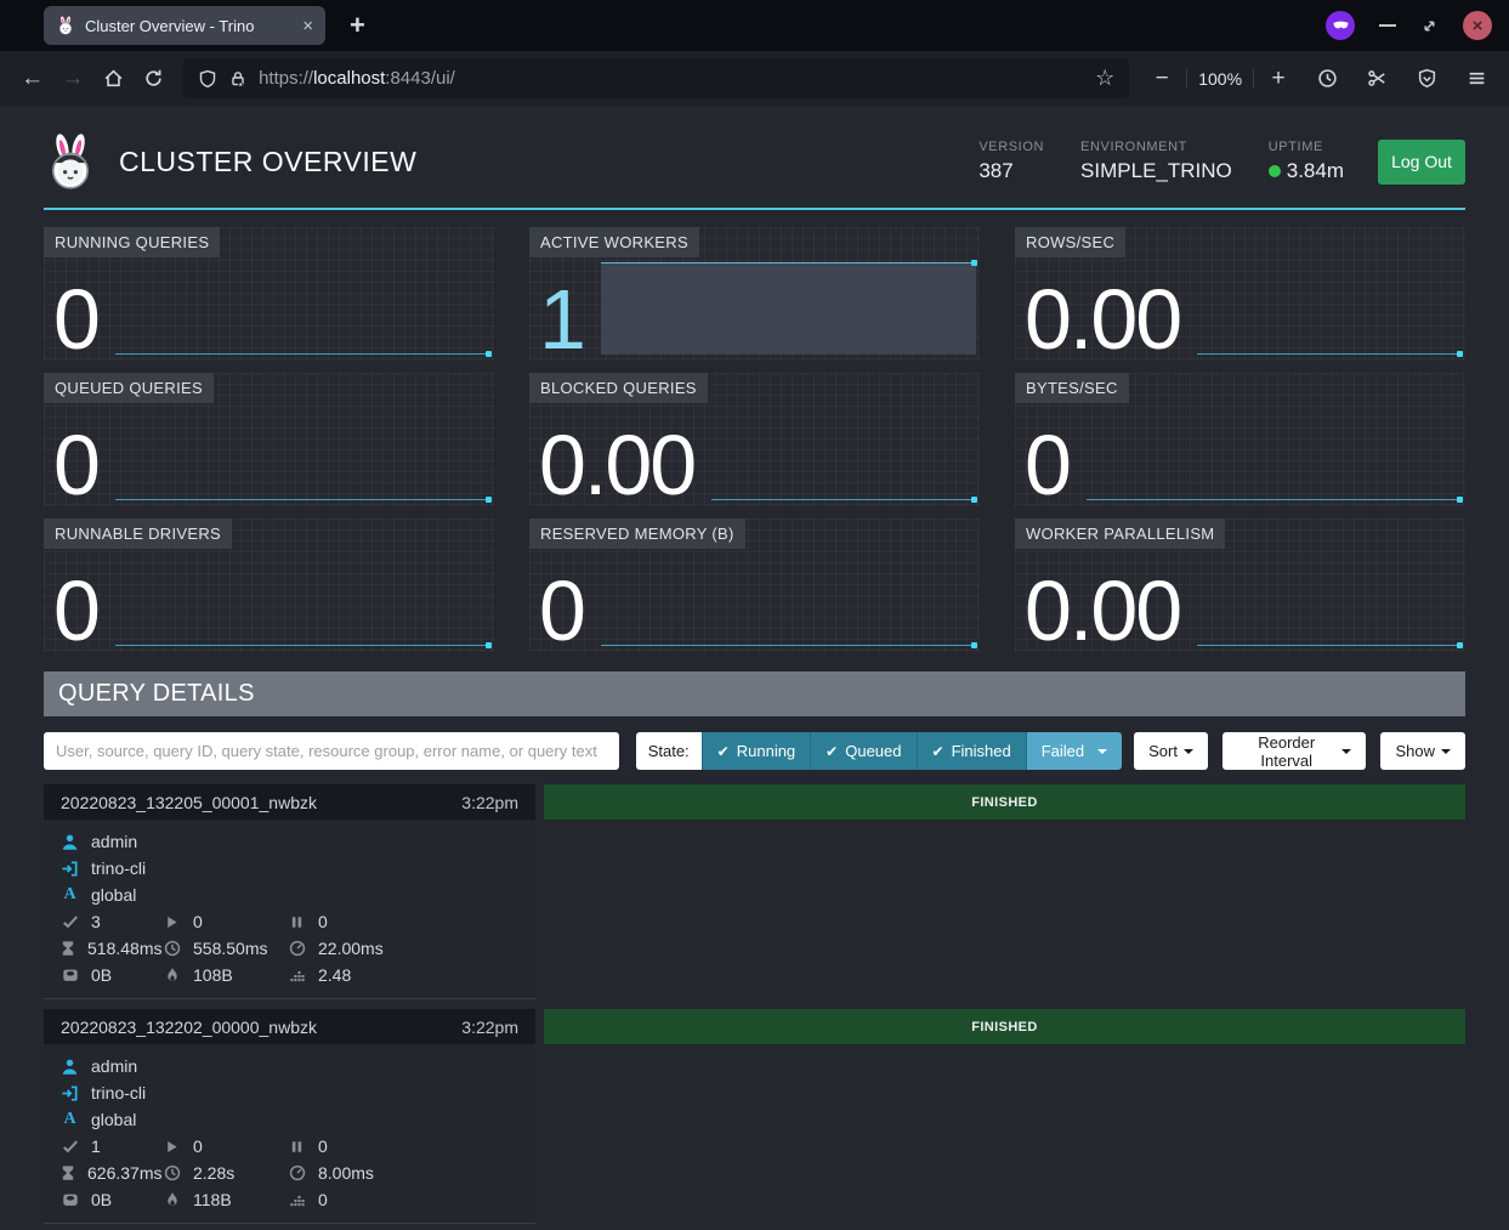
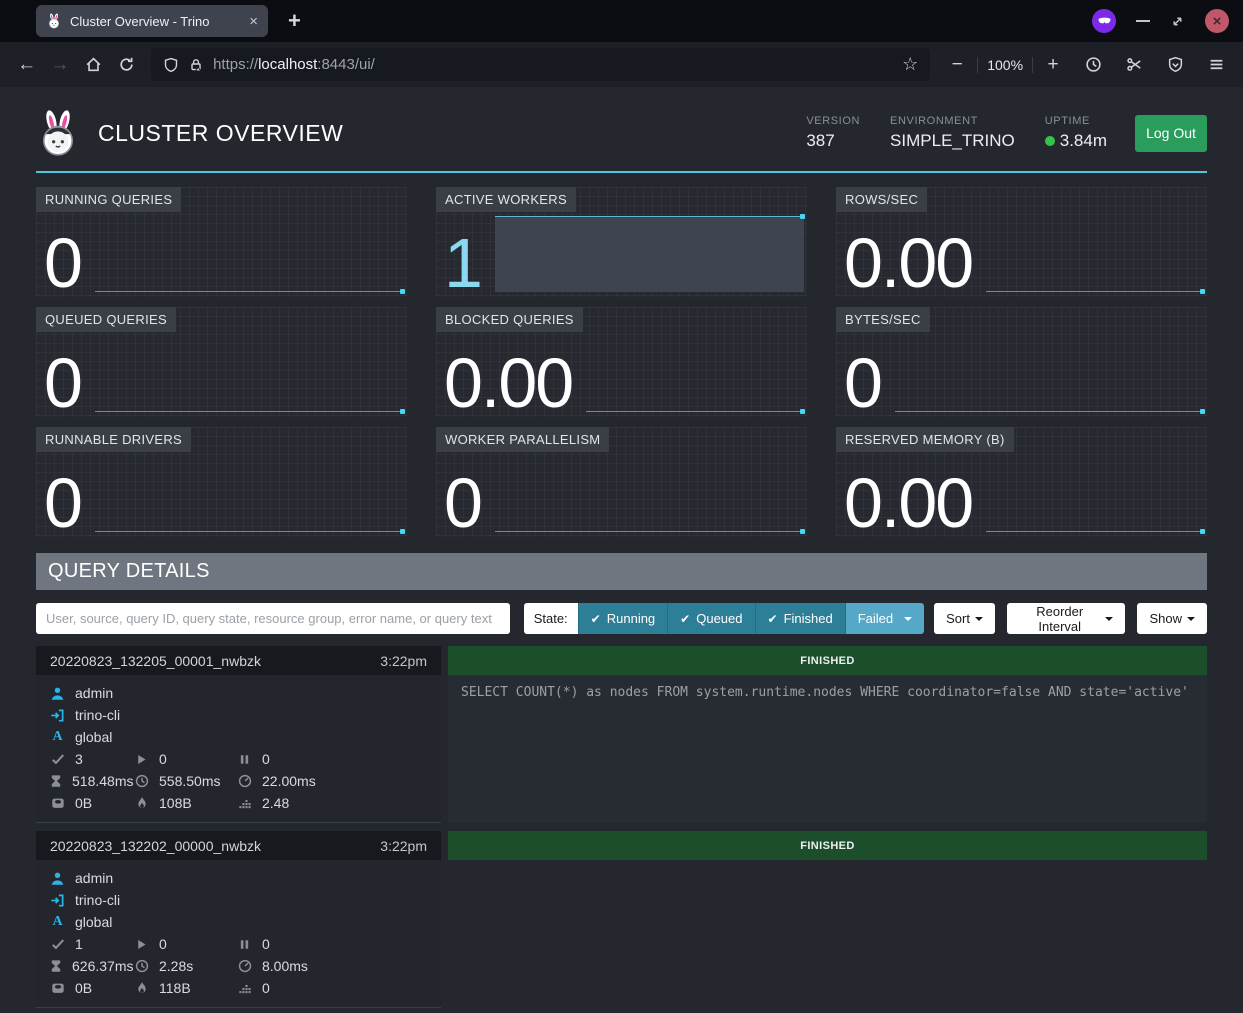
  Cluster Overview - Trino
  ×
  +
  ×
  ←
  →
  https://localhost:8443/ui/
  ☆
  −
  100%
  +
  CLUSTER OVERVIEW
  VERSION
  387
  ENVIRONMENT
  SIMPLE_TRINO
  UPTIME
  3.84m
  Log Out
  RUNNING QUERIES
  0
  ACTIVE WORKERS
  1
  ROWS/SEC
  0.00
  QUEUED QUERIES
  0
  BLOCKED QUERIES
  0.00
  BYTES/SEC
  0
  RUNNABLE DRIVERS
  0
- RESERVED MEMORY (B)
+ WORKER PARALLELISM
  0
- WORKER PARALLELISM
+ RESERVED MEMORY (B)
  0.00
  QUERY DETAILS
  User, source, query ID, query state, resource group, error name, or query text
  State:
  Running
  Queued
  Finished
  Failed
  Sort
  Reorder Interval
  Show
  20220823_132205_00001_nwbzk
  3:22pm
  FINISHED
  admin
  trino-cli
  A
  global
  3
  0
  0
  518.48ms
  558.50ms
  22.00ms
  0B
  108B
  2.48
+ SELECT COUNT(*) as nodes FROM system.runtime.nodes WHERE coordinator=false AND state='active'
  20220823_132202_00000_nwbzk
  3:22pm
  FINISHED
  admin
  trino-cli
  A
  global
  1
  0
  0
  626.37ms
  2.28s
  8.00ms
  0B
  118B
  0
